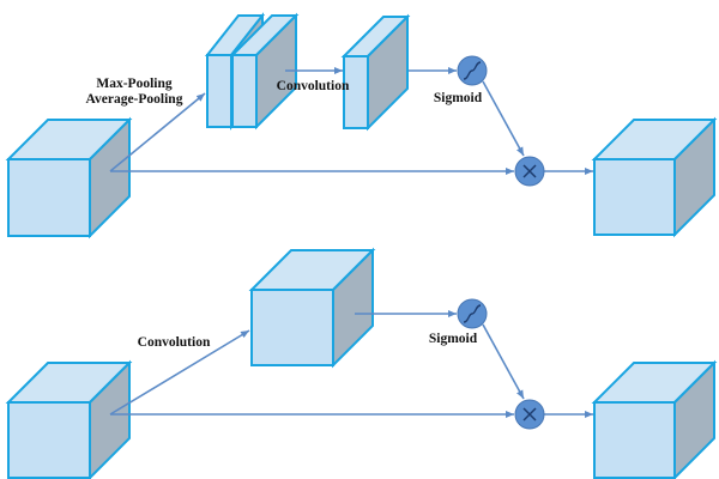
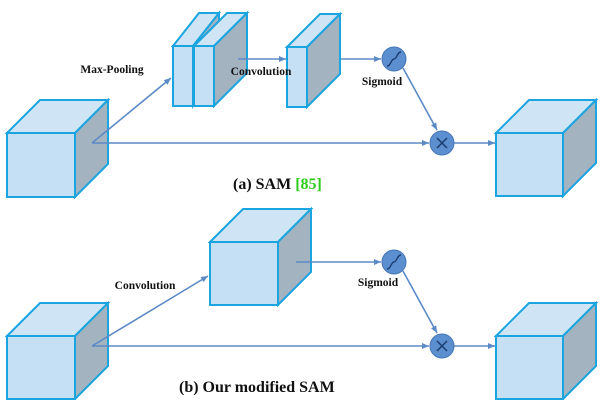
  Max-Pooling
- Average-Pooling
  Convolution
  Sigmoid
+ (a) SAM [85]
  Convolution
  Sigmoid
+ (b) Our modified SAM
